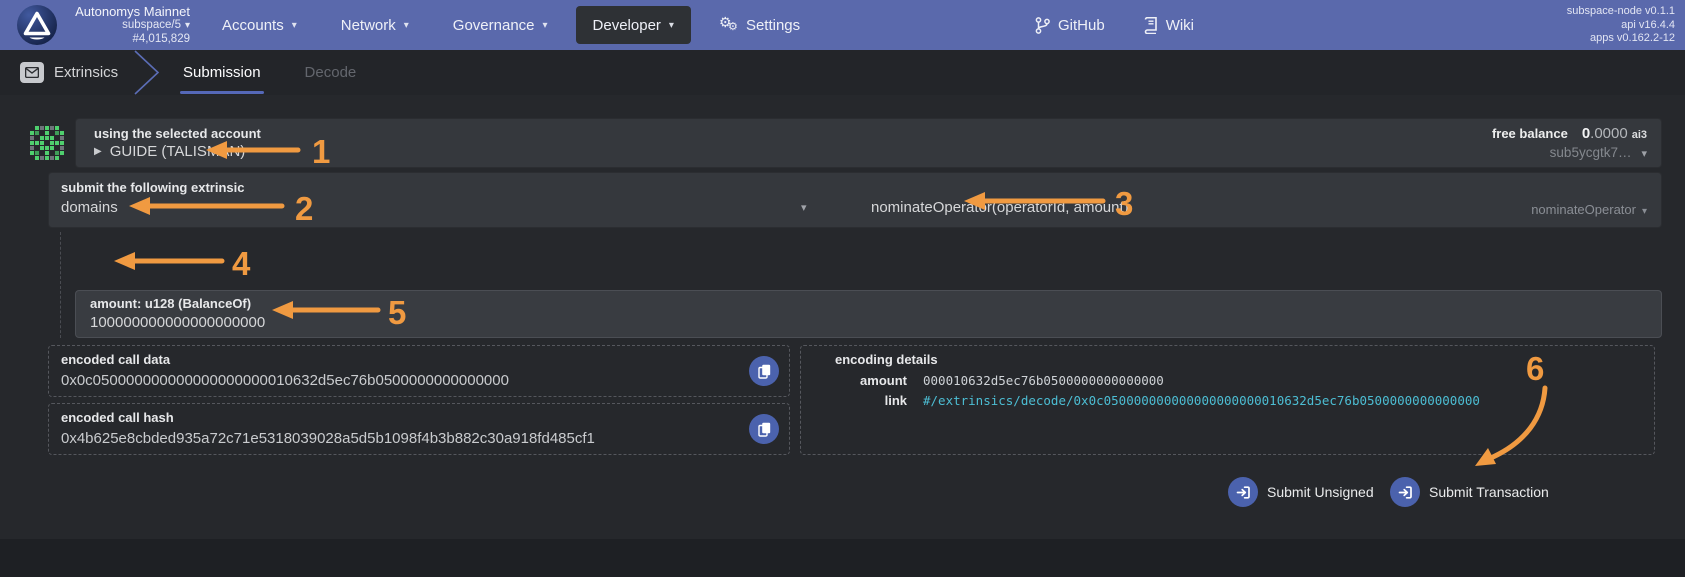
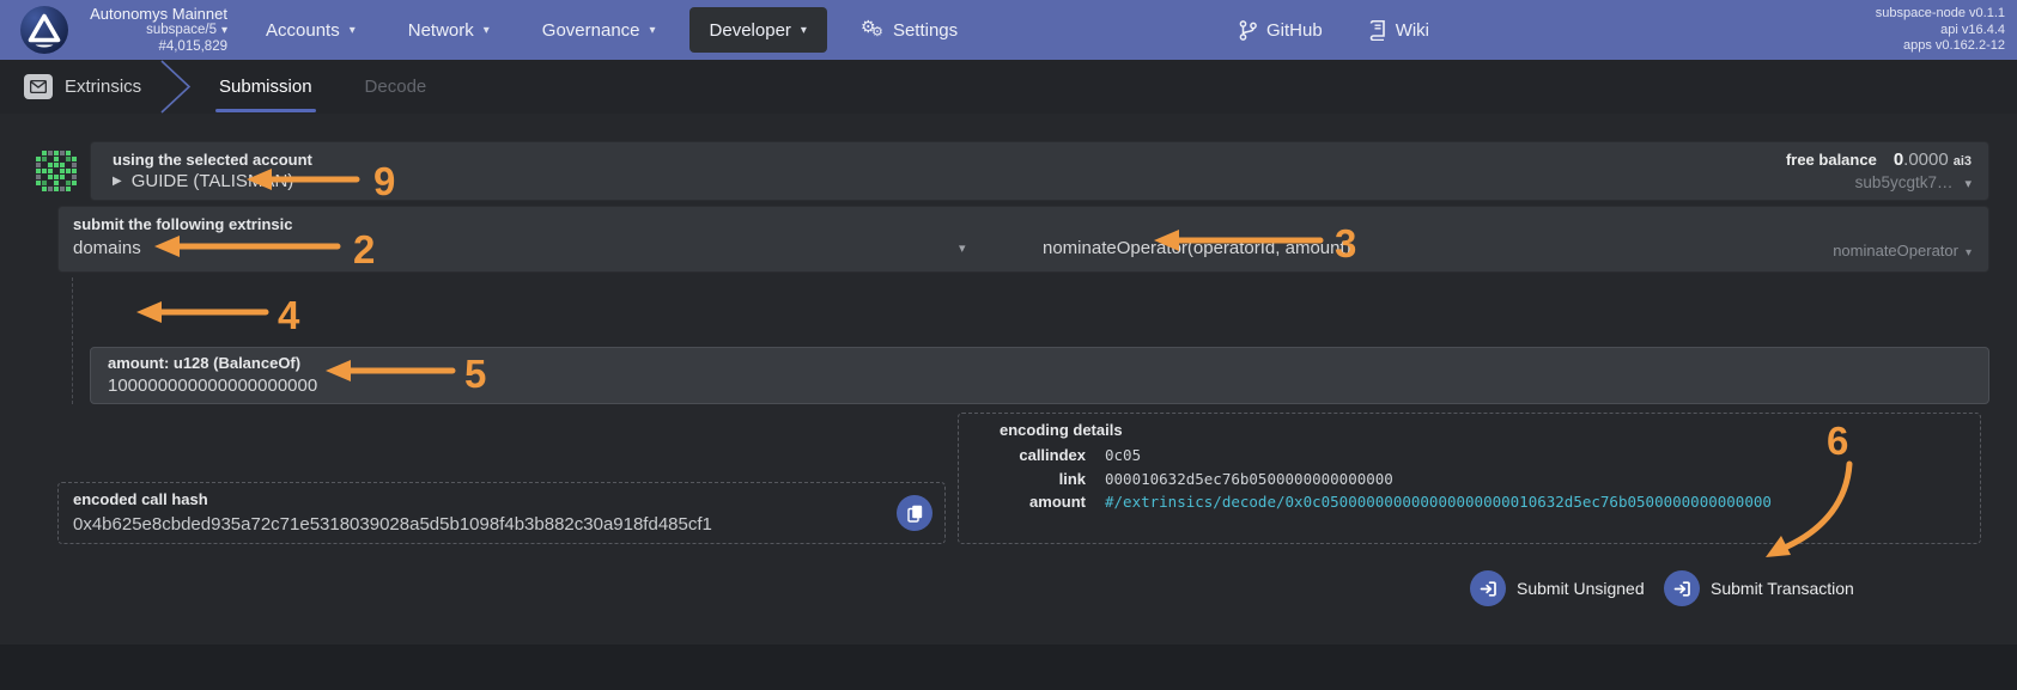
  Autonomys Mainnet
  subspace/5 ▾
  #4,015,829
  Accounts
  ▾
  Network
  ▾
  Governance
  ▾
  Developer
  ▾
  ⚙
  ⚙
  Settings
  GitHub
  Wiki
  subspace-node v0.1.1
  api v16.4.4
  apps v0.162.2-12
  Extrinsics
  Submission
  Decode
  using the selected account
  ▶
  GUIDE (TALIS
  free balance 0.0000 ai3
  sub5ycgtk7… ▾
  submit the following extrinsic
  domains
  ▾
  nominateOperatr(operatorId, amount)
  nominateOperator ▾
  amount: u128 (BalanceOf)
  100000000000000000000
- encoded call data
- 0x0c050000000000000000000010632d5ec76b0500000000000000
  encoded call hash
  0x4b625e8cbded935a72c71e5318039028a5d5b1098f4b3b882c30a918fd485cf1
  encoding details
+ callindex
+ 0c05
- amount
+ link
  000010632d5ec76b0500000000000000
- link
+ amount
  #/extrinsics/decode/0x0c050000000000000000000010632d5ec76b0500000000000000
  Submit Unsigned
  Submit Transaction
- 1
+ 9
  2
  3
  4
  5
  6
